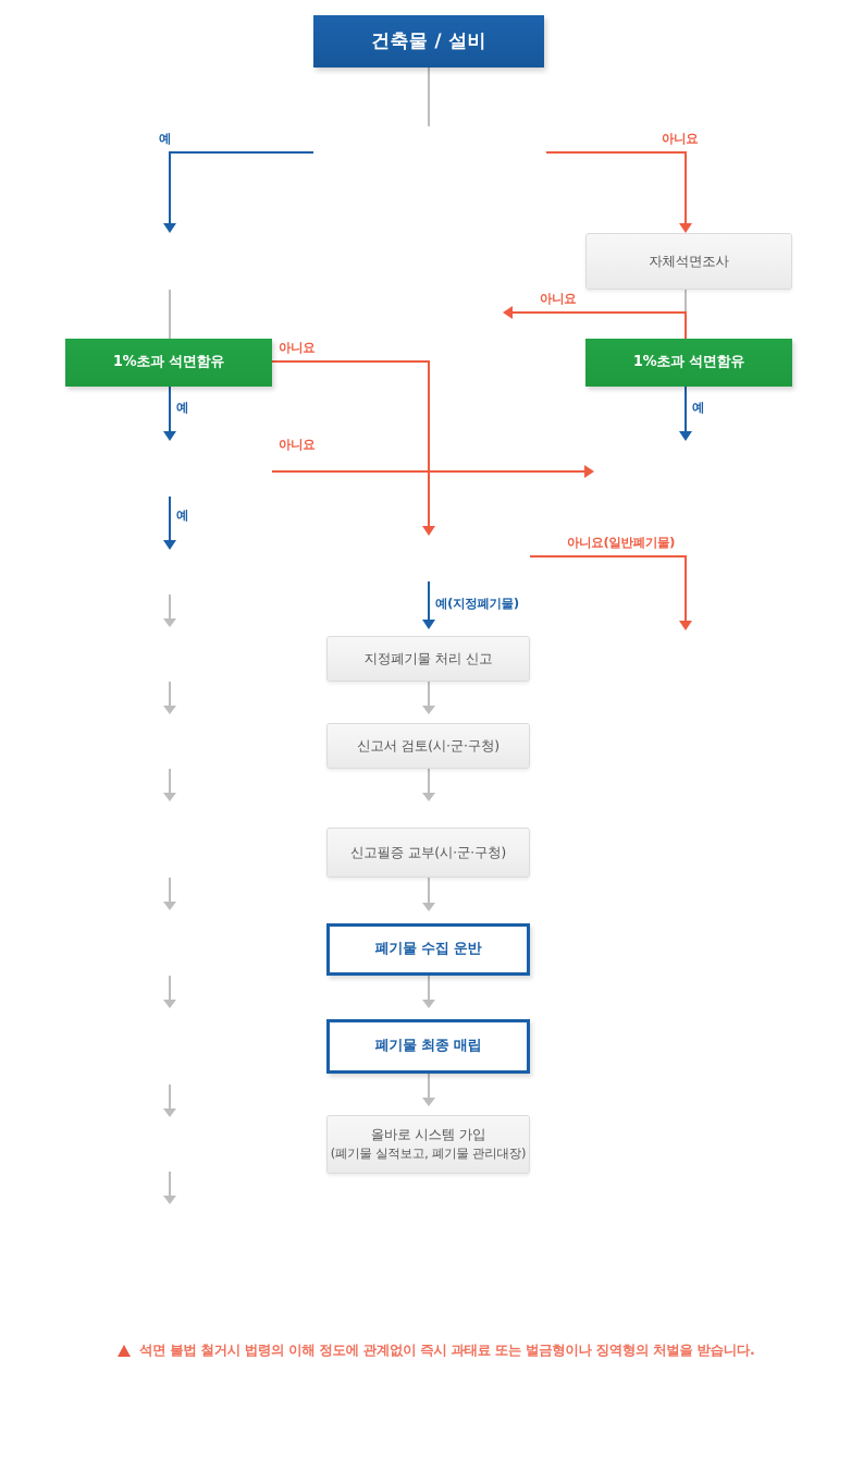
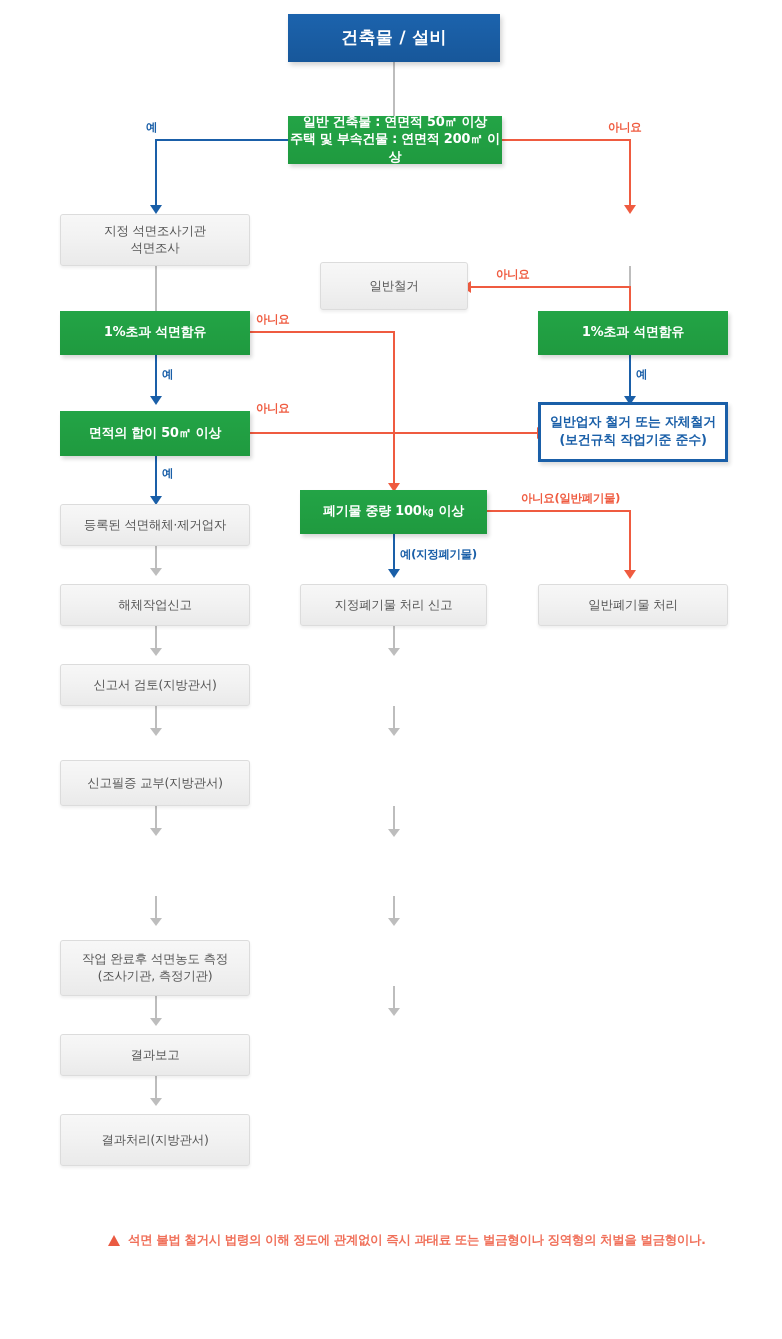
  예
  아니요
  아니요
  예
  아니요
  예
  아니요
  예
  아니요(일반폐기물)
  예(지정폐기물)
  건축물 / 설비
+ 일반 건축물 : 연면적 50㎡ 이상
+ 주택 및 부속건물 : 연면적 200㎡ 이상
+ 지정 석면조사기관
+ 석면조사
  1%초과 석면함유
+ 면적의 합이 50㎡ 이상
+ 등록된 석면해체·제거업자
+ 해체작업신고
+ 신고서 검토(지방관서)
+ 신고필증 교부(지방관서)
+ 작업 완료후 석면농도 측정
+ (조사기관, 측정기관)
+ 결과보고
+ 결과처리(지방관서)
+ 일반철거
+ 폐기물 중량 100㎏ 이상
  지정폐기물 처리 신고
- 신고서 검토(시·군·구청)
- 신고필증 교부(시·군·구청)
- 폐기물 수집 운반
- 폐기물 최종 매립
- 올바로 시스템 가입
- (폐기물 실적보고, 폐기물 관리대장)
- 자체석면조사
  1%초과 석면함유
+ 일반업자 철거 또는 자체철거
+ (보건규칙 작업기준 준수)
+ 일반폐기물 처리
- 석면 불법 철거시 법령의 이해 정도에 관계없이 즉시 과태료 또는 벌금형이나 징역형의 처벌을 받습니다.
+ 석면 불법 철거시 법령의 이해 정도에 관계없이 즉시 과태료 또는 벌금형이나 징역형의 처벌을 벌금형이나.
